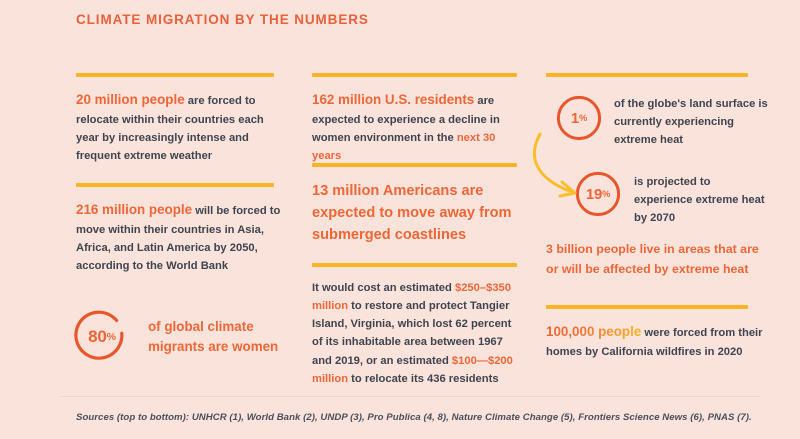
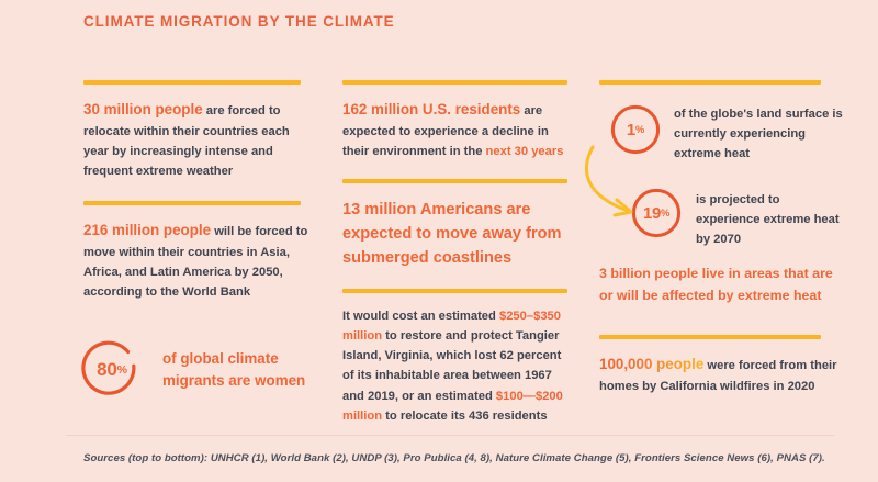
- CLIMATE MIGRATION BY THE NUMBERS
+ CLIMATE MIGRATION BY THE CLIMATE
- 20 million people are forced to relocate within their countries each year by increasingly intense and frequent extreme weather
+ 30 million people are forced to relocate within their countries each year by increasingly intense and frequent extreme weather
  216 million people will be forced to move within their countries in Asia, Africa, and Latin America by 2050, according to the World Bank
  80
  %
  of global climate migrants are women
- 162 million U.S. residents are expected to experience a decline in women environment in the next 30 years
+ 162 million U.S. residents are expected to experience a decline in their environment in the next 30 years
  13 million Americans are expected to move away from submerged coastlines
  It would cost an estimated $250–$350 million to restore and protect Tangier Island, Virginia, which lost 62 percent of its inhabitable area between 1967 and 2019, or an estimated $100—$200 million to relocate its 436 residents
  1
  %
  of the globe's land surface is currently experiencing extreme heat
  19
  %
  is projected to experience extreme heat by 2070
  3 billion people live in areas that are or will be affected by extreme heat
  100,000 people were forced from their homes by California wildfires in 2020
  Sources (top to bottom): UNHCR (1), World Bank (2), UNDP (3), Pro Publica (4, 8), Nature Climate Change (5), Frontiers Science News (6), PNAS (7).
